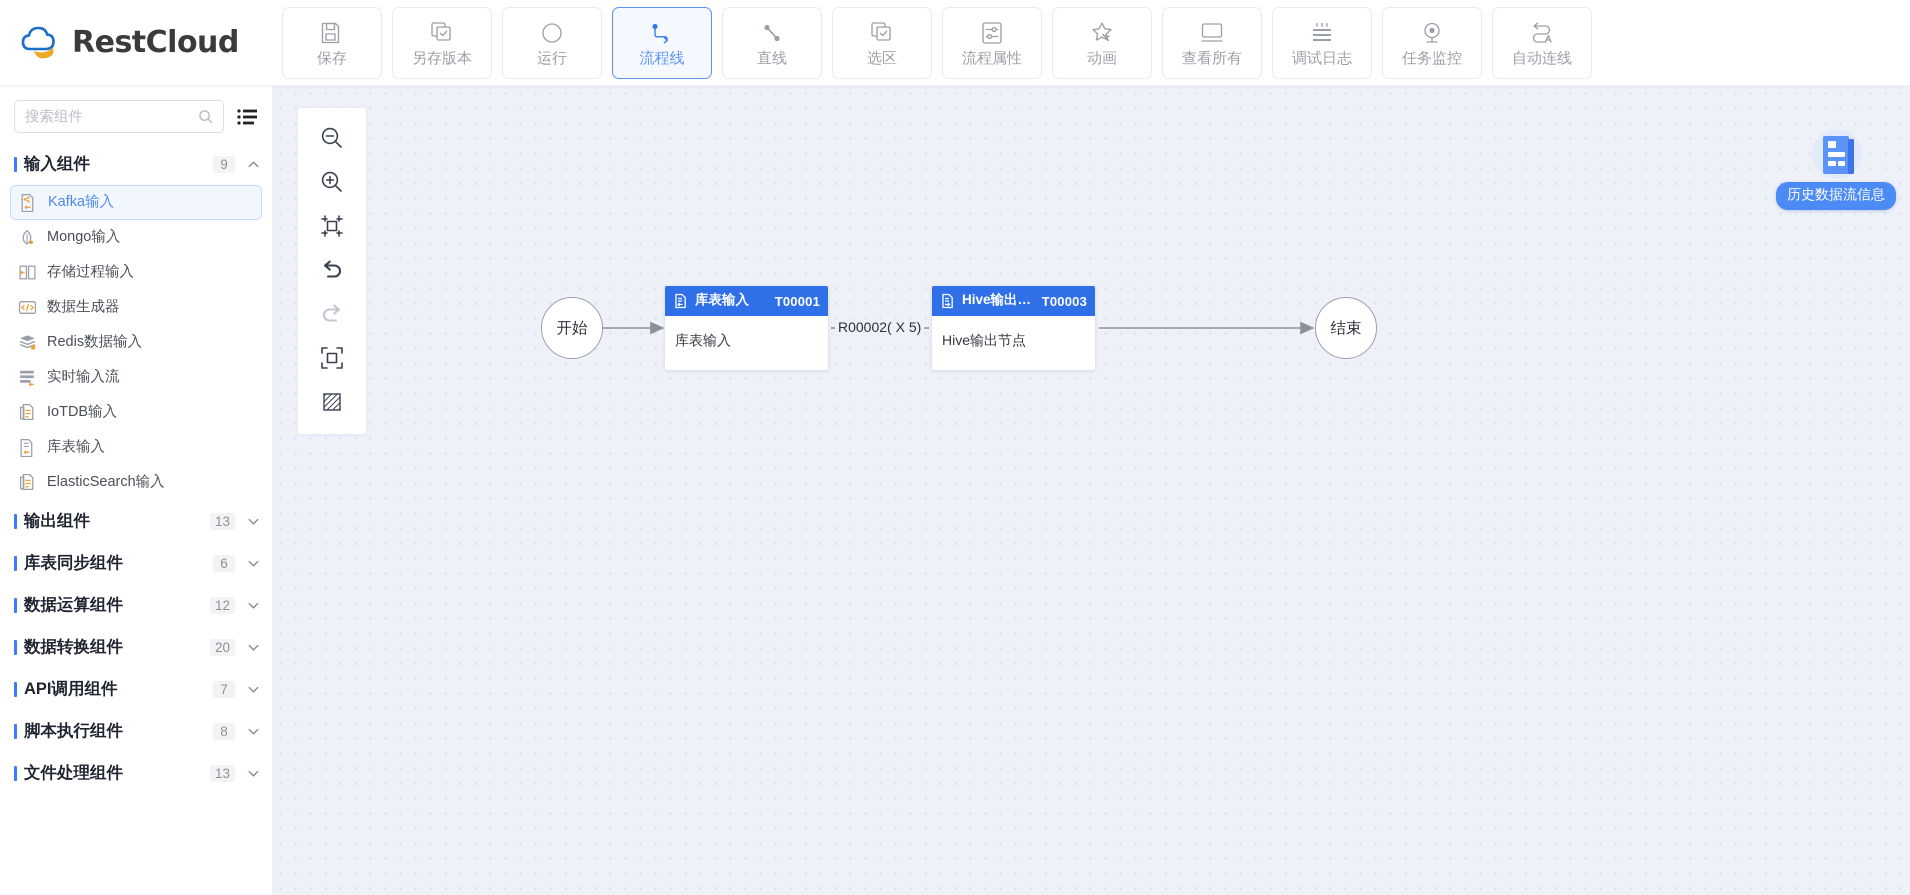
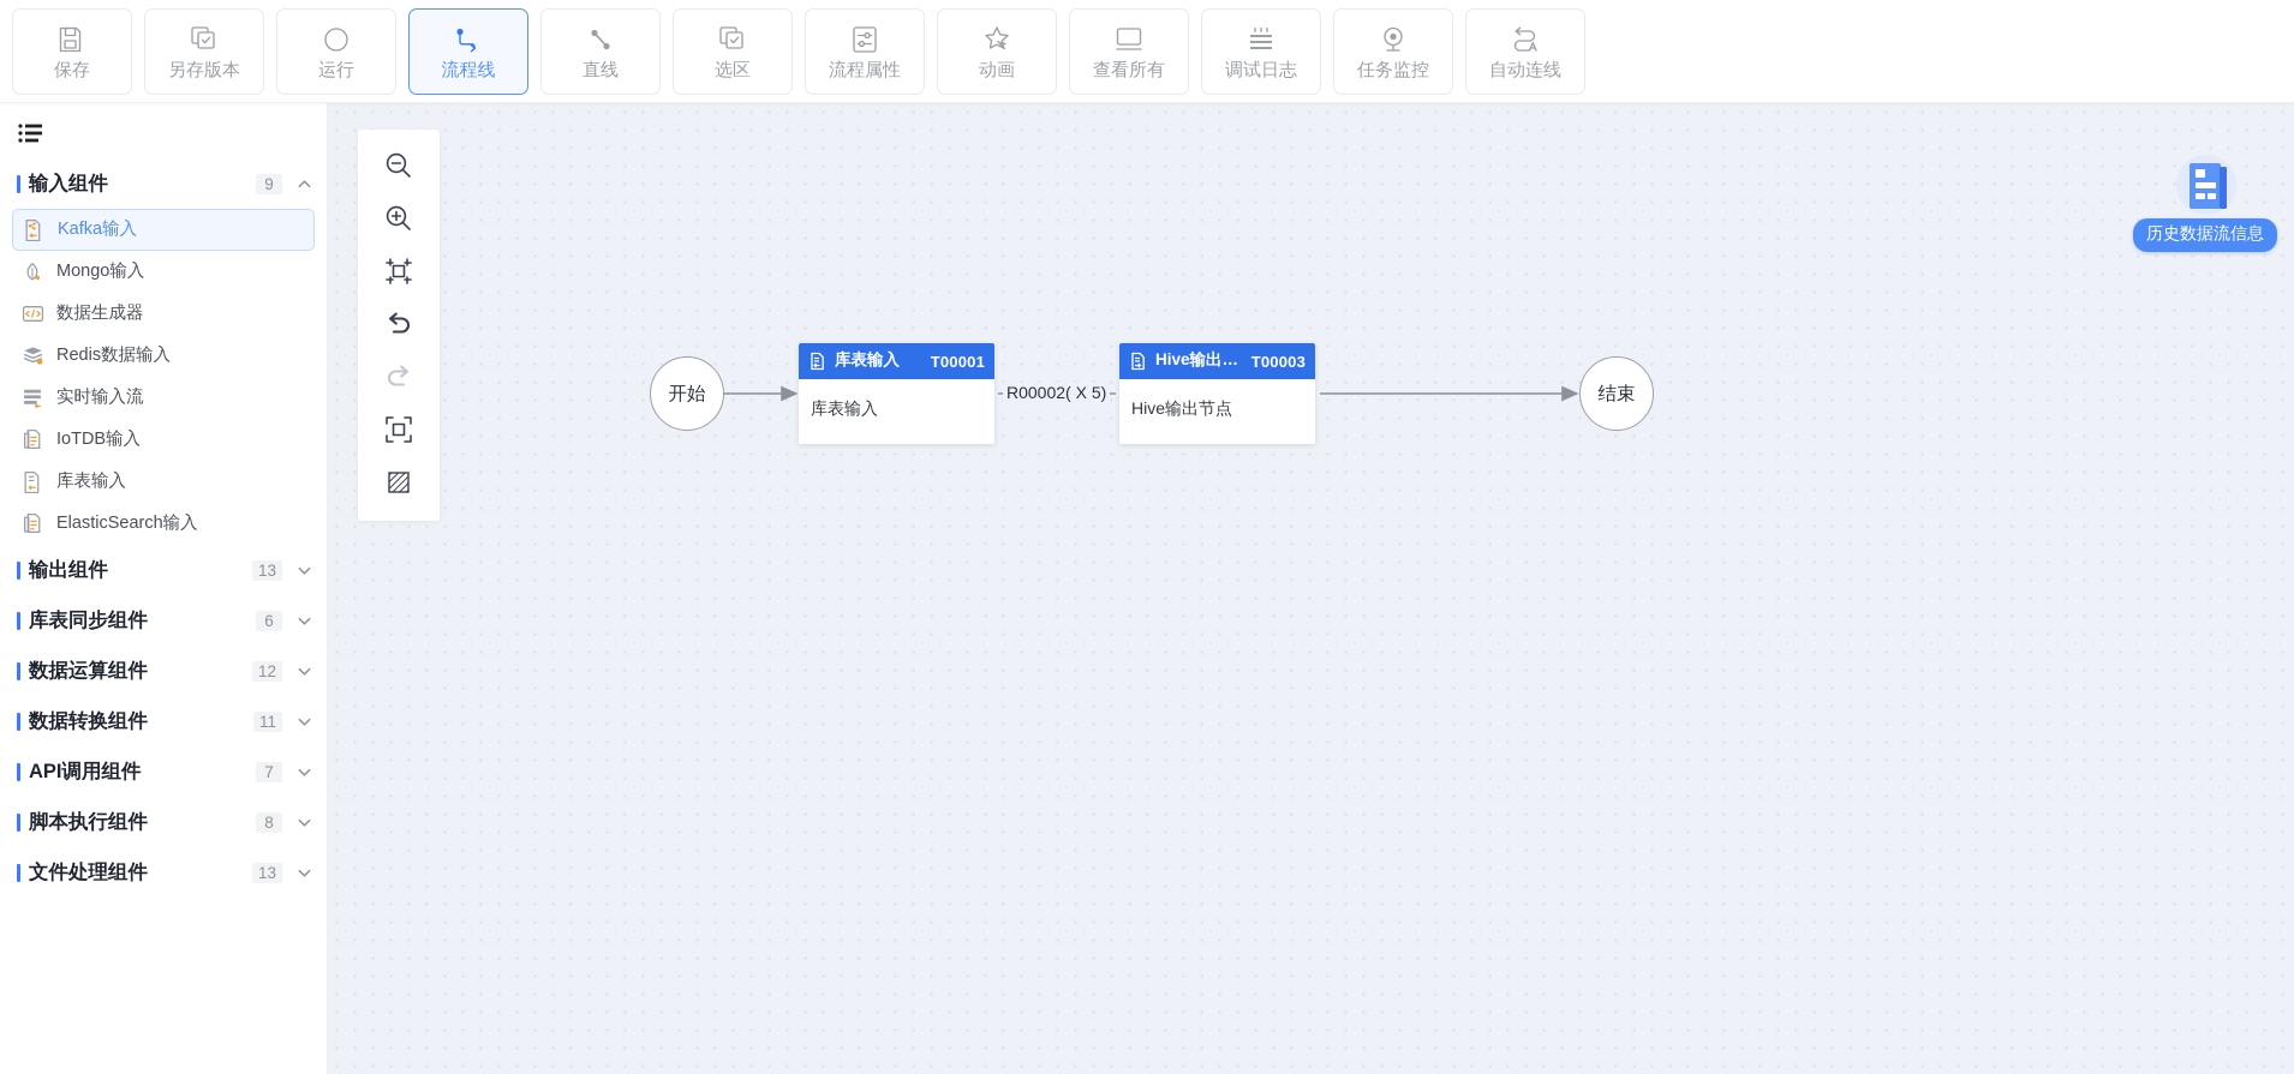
- RestCloud
  保存
  另存版本
  运行
  流程线
  直线
  选区
  流程属性
  动画
  查看所有
  调试日志
  任务监控
  自动连线
- 搜索组件
  输入组件
  9
  Kafka输入
  Mongo输入
- 存储过程输入
  数据生成器
  Redis数据输入
  实时输入流
  IoTDB输入
  库表输入
  ElasticSearch输入
  输出组件
  13
  库表同步组件
  6
  数据运算组件
  12
  数据转换组件
- 20
+ 11
  API调用组件
  7
  脚本执行组件
  8
  文件处理组件
  13
  历史数据流信息
  开始
  库表输入
  T00001
  库表输入
  R00002( X 5)
  Hive输出…
  T00003
  Hive输出节点
  结束
